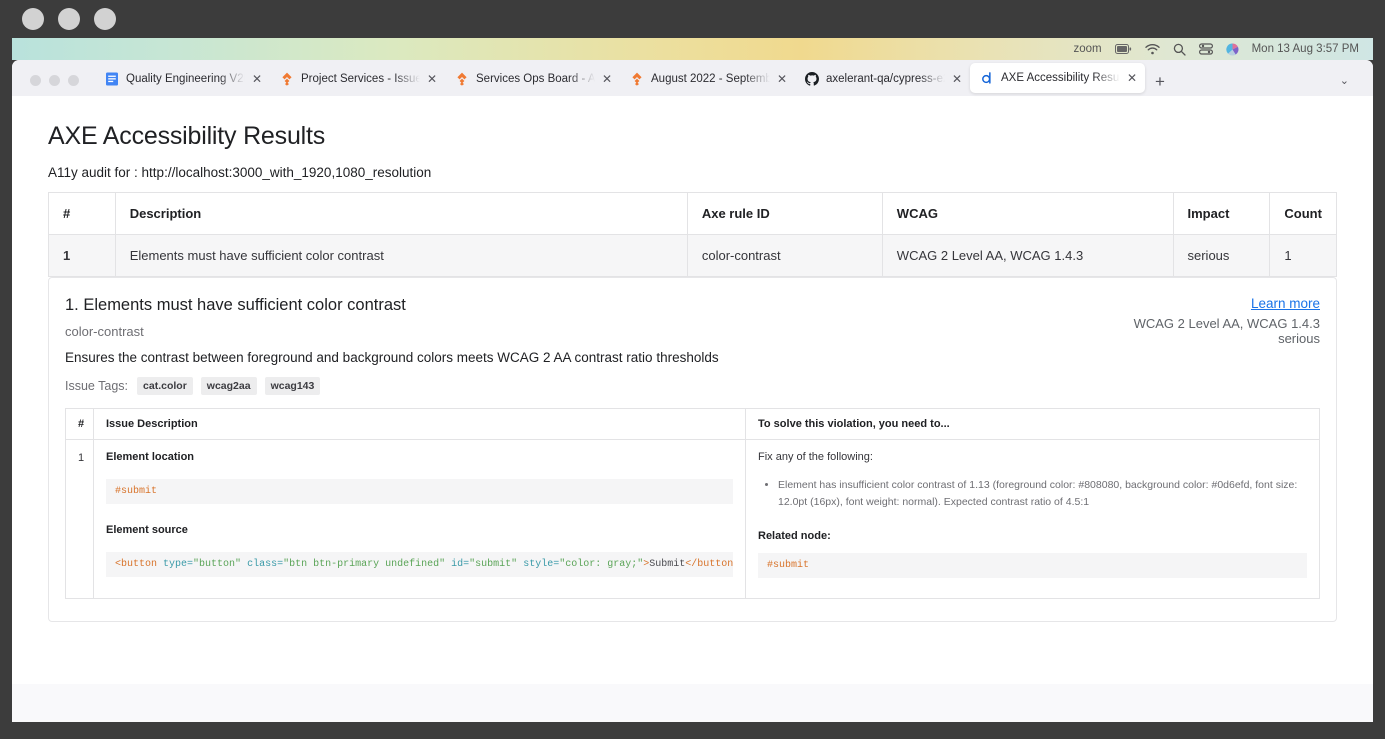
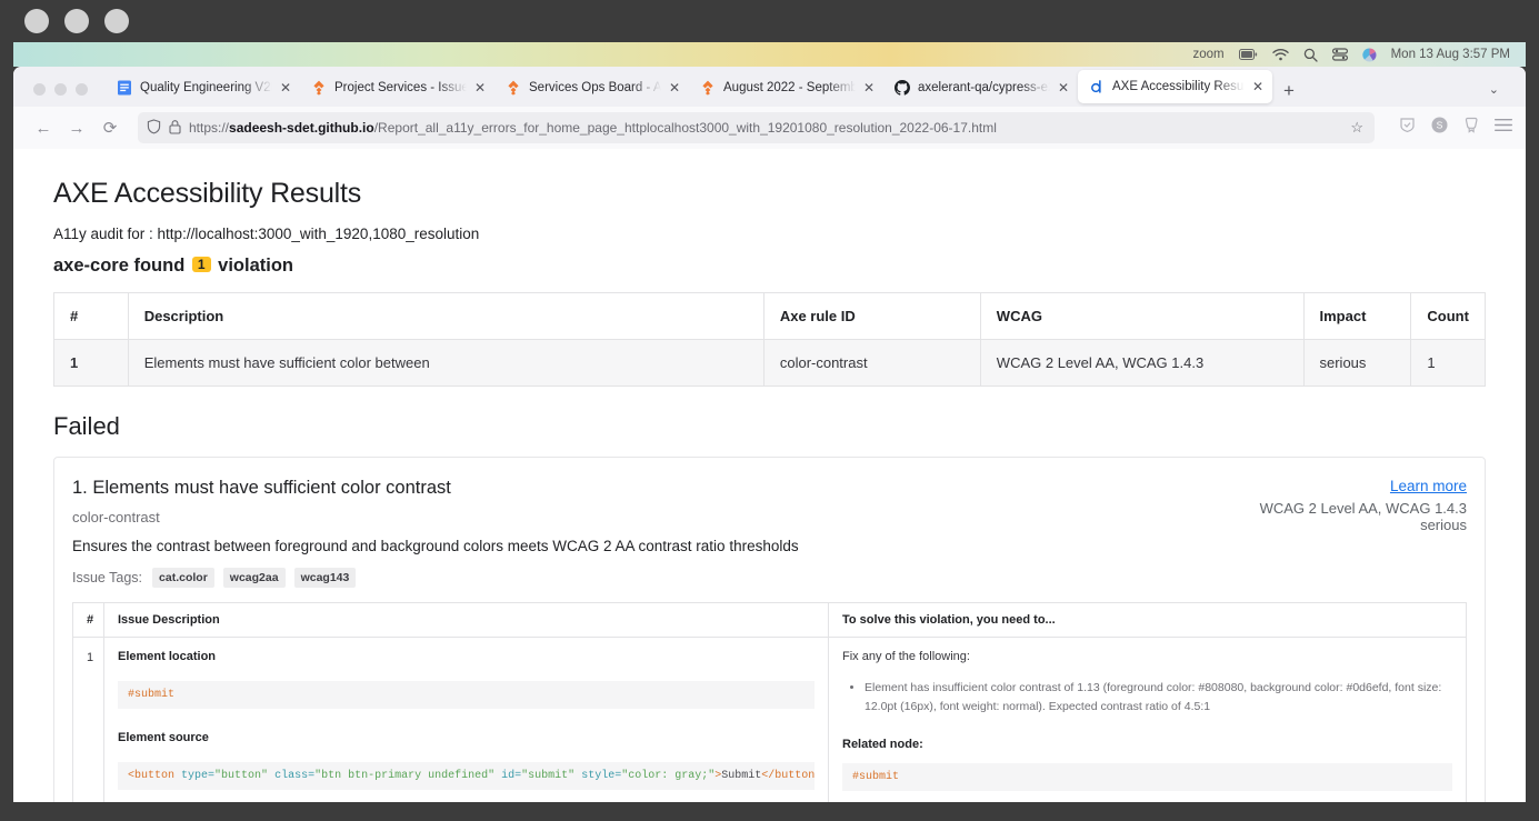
  zoom
  Mon 13 Aug 3:57 PM
  Quality Engineering V2
  ✕
  ✕
  ✕
  August 2022 - Septemb
  ✕
  ✕
  AXE Accessibility Resu
  ✕
  +
  ⌄
+ ←
+ →
+ ⟳
+ https://sadeesh-sdet.github.io/Report_all_a11y_errors_for_home_page_httplocalhost3000_with_19201080_resolution_2022-06-17.html
+ ☆
+ S
  AXE Accessibility Results
  A11y audit for : http://localhost:3000_with_1920,1080_resolution
+ axe-core found 1 violation
  #	Description	Axe rule ID	WCAG	Impact	Count
- 1	Elements must have sufficient color contrast	color-contrast	WCAG 2 Level AA, WCAG 1.4.3	serious	1
+ 1	Elements must have sufficient color between	color-contrast	WCAG 2 Level AA, WCAG 1.4.3	serious	1
+ Failed
  1. Elements must have sufficient color contrast
  color-contrast
  Ensures the contrast between foreground and background colors meets WCAG 2 AA contrast ratio thresholds
  Learn more
  WCAG 2 Level AA, WCAG 1.4.3
  serious
  Issue Tags:
  cat.color
  wcag2aa
  wcag143
  #	Issue Description	To solve this violation, you need to...
  1	Element location #submit Element source <button type="button" class="btn btn-primary undefined" id="submit" style="color: gray;">Submit</button	Fix any of the following: Element has insufficient color contrast of 1.13 (foreground color: #808080, background color: #0d6efd, font size: 12.0pt (16px), font weight: normal). Expected contrast ratio of 4.5:1 Related node: #submit
